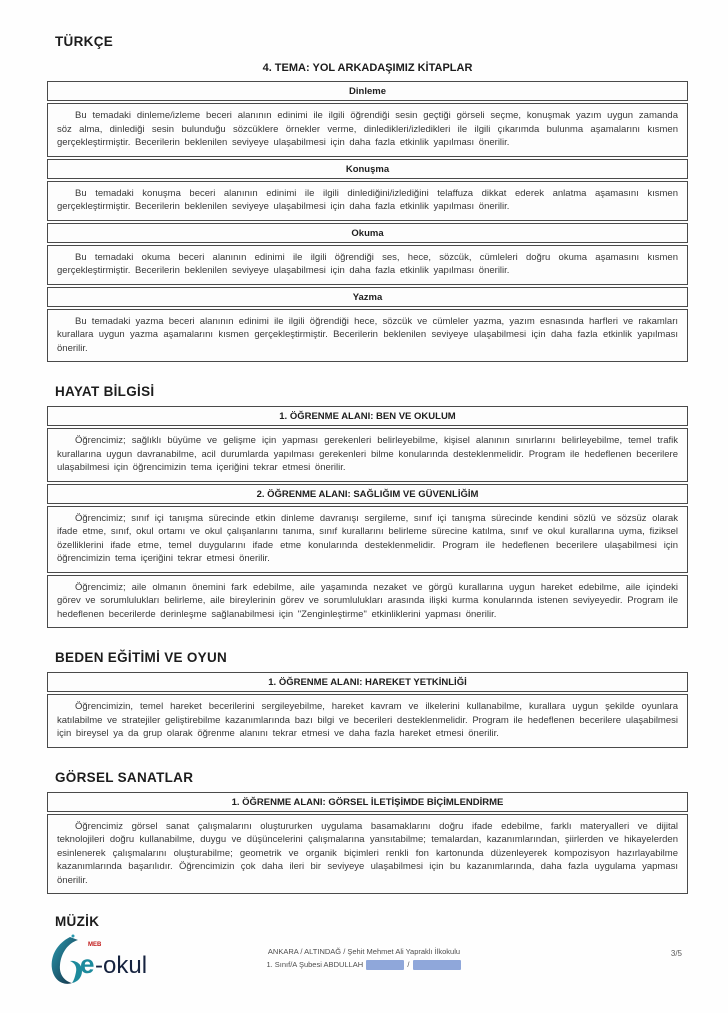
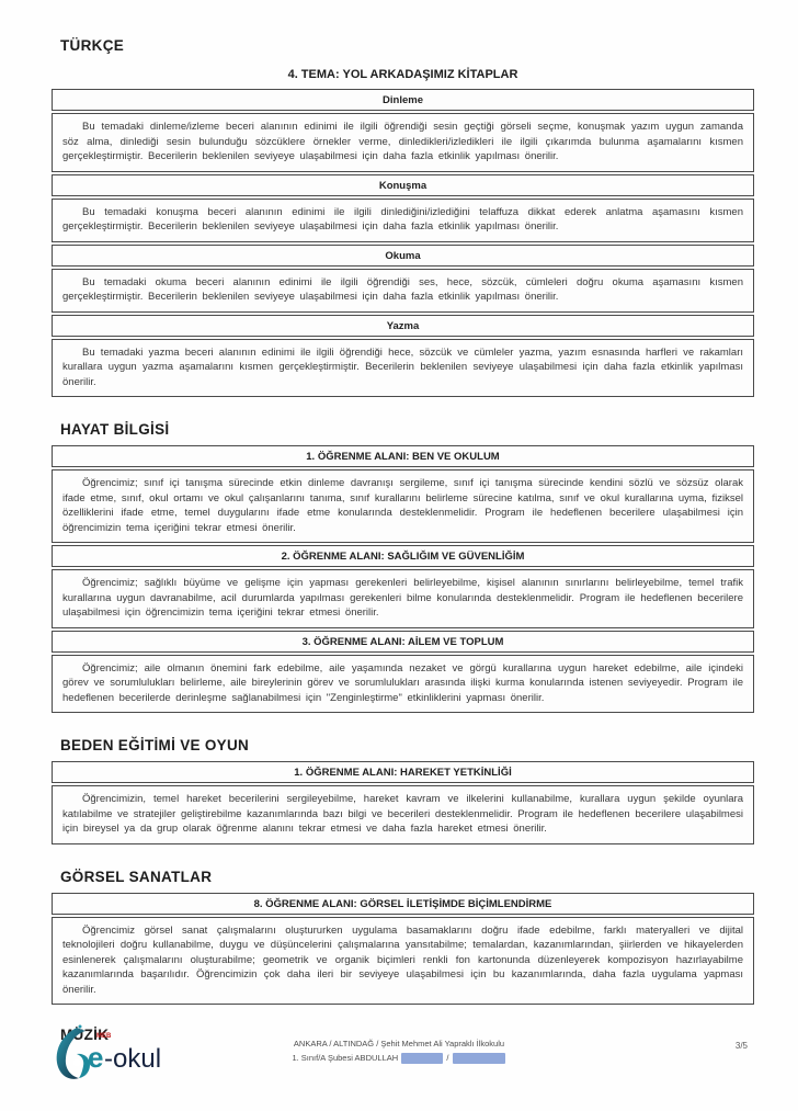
  TÜRKÇE
  4. TEMA: YOL ARKADAŞIMIZ KİTAPLAR
  Dinleme
  Bu temadaki dinleme/izleme beceri alanının edinimi ile ilgili öğrendiği sesin geçtiği görseli seçme, konuşmak yazım uygun zamanda söz alma, dinlediği sesin bulunduğu sözcüklere örnekler verme, dinledikleri/izledikleri ile ilgili çıkarımda bulunma aşamalarını kısmen gerçekleştirmiştir. Becerilerin beklenilen seviyeye ulaşabilmesi için daha fazla etkinlik yapılması önerilir.
  Konuşma
  Bu temadaki konuşma beceri alanının edinimi ile ilgili dinlediğini/izlediğini telaffuza dikkat ederek anlatma aşamasını kısmen gerçekleştirmiştir. Becerilerin beklenilen seviyeye ulaşabilmesi için daha fazla etkinlik yapılması önerilir.
  Okuma
  Bu temadaki okuma beceri alanının edinimi ile ilgili öğrendiği ses, hece, sözcük, cümleleri doğru okuma aşamasını kısmen gerçekleştirmiştir. Becerilerin beklenilen seviyeye ulaşabilmesi için daha fazla etkinlik yapılması önerilir.
  Yazma
  Bu temadaki yazma beceri alanının edinimi ile ilgili öğrendiği hece, sözcük ve cümleler yazma, yazım esnasında harfleri ve rakamları kurallara uygun yazma aşamalarını kısmen gerçekleştirmiştir. Becerilerin beklenilen seviyeye ulaşabilmesi için daha fazla etkinlik yapılması önerilir.
  HAYAT BİLGİSİ
  1. ÖĞRENME ALANI: BEN VE OKULUM
- Öğrencimiz; sağlıklı büyüme ve gelişme için yapması gerekenleri belirleyebilme, kişisel alanının sınırlarını belirleyebilme, temel trafik kurallarına uygun davranabilme, acil durumlarda yapılması gerekenleri bilme konularında desteklenmelidir. Program ile hedeflenen becerilere ulaşabilmesi için öğrencimizin tema içeriğini tekrar etmesi önerilir.
+ Öğrencimiz; sınıf içi tanışma sürecinde etkin dinleme davranışı sergileme, sınıf içi tanışma sürecinde kendini sözlü ve sözsüz olarak ifade etme, sınıf, okul ortamı ve okul çalışanlarını tanıma, sınıf kurallarını belirleme sürecine katılma, sınıf ve okul kurallarına uyma, fiziksel özelliklerini ifade etme, temel duygularını ifade etme konularında desteklenmelidir. Program ile hedeflenen becerilere ulaşabilmesi için öğrencimizin tema içeriğini tekrar etmesi önerilir.
  2. ÖĞRENME ALANI: SAĞLIĞIM VE GÜVENLİĞİM
- Öğrencimiz; sınıf içi tanışma sürecinde etkin dinleme davranışı sergileme, sınıf içi tanışma sürecinde kendini sözlü ve sözsüz olarak ifade etme, sınıf, okul ortamı ve okul çalışanlarını tanıma, sınıf kurallarını belirleme sürecine katılma, sınıf ve okul kurallarına uyma, fiziksel özelliklerini ifade etme, temel duygularını ifade etme konularında desteklenmelidir. Program ile hedeflenen becerilere ulaşabilmesi için öğrencimizin tema içeriğini tekrar etmesi önerilir.
+ Öğrencimiz; sağlıklı büyüme ve gelişme için yapması gerekenleri belirleyebilme, kişisel alanının sınırlarını belirleyebilme, temel trafik kurallarına uygun davranabilme, acil durumlarda yapılması gerekenleri bilme konularında desteklenmelidir. Program ile hedeflenen becerilere ulaşabilmesi için öğrencimizin tema içeriğini tekrar etmesi önerilir.
+ 3. ÖĞRENME ALANI: AİLEM VE TOPLUM
  Öğrencimiz; aile olmanın önemini fark edebilme, aile yaşamında nezaket ve görgü kurallarına uygun hareket edebilme, aile içindeki görev ve sorumlulukları belirleme, aile bireylerinin görev ve sorumlulukları arasında ilişki kurma konularında istenen seviyeyedir. Program ile hedeflenen becerilerde derinleşme sağlanabilmesi için "Zenginleştirme" etkinliklerini yapması önerilir.
  BEDEN EĞİTİMİ VE OYUN
  1. ÖĞRENME ALANI: HAREKET YETKİNLİĞİ
  Öğrencimizin, temel hareket becerilerini sergileyebilme, hareket kavram ve ilkelerini kullanabilme, kurallara uygun şekilde oyunlara katılabilme ve stratejiler geliştirebilme kazanımlarında bazı bilgi ve becerileri desteklenmelidir. Program ile hedeflenen becerilere ulaşabilmesi için bireysel ya da grup olarak öğrenme alanını tekrar etmesi ve daha fazla hareket etmesi önerilir.
  GÖRSEL SANATLAR
- 1. ÖĞRENME ALANI: GÖRSEL İLETİŞİMDE BİÇİMLENDİRME
+ 8. ÖĞRENME ALANI: GÖRSEL İLETİŞİMDE BİÇİMLENDİRME
  Öğrencimiz görsel sanat çalışmalarını oluştururken uygulama basamaklarını doğru ifade edebilme, farklı materyalleri ve dijital teknolojileri doğru kullanabilme, duygu ve düşüncelerini çalışmalarına yansıtabilme; temalardan, kazanımlarından, şiirlerden ve hikayelerden esinlenerek çalışmalarını oluşturabilme; geometrik ve organik biçimleri renkli fon kartonunda düzenleyerek kompozisyon hazırlayabilme kazanımlarında başarılıdır. Öğrencimizin çok daha ileri bir seviyeye ulaşabilmesi için bu kazanımlarında, daha fazla uygulama yapması önerilir.
  MÜZİK
  e
  -okul
  ANKARA / ALTINDAĞ / Şehit Mehmet Ali Yapraklı İlkokulu
  1. Sınıf/A Şubesi ABDULLAH /
  3/5
